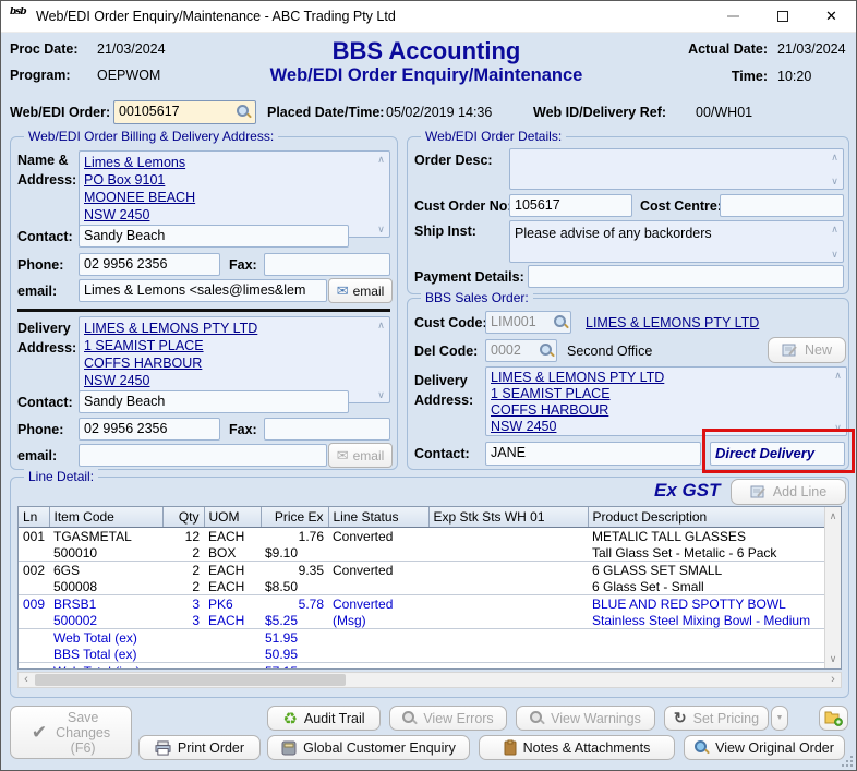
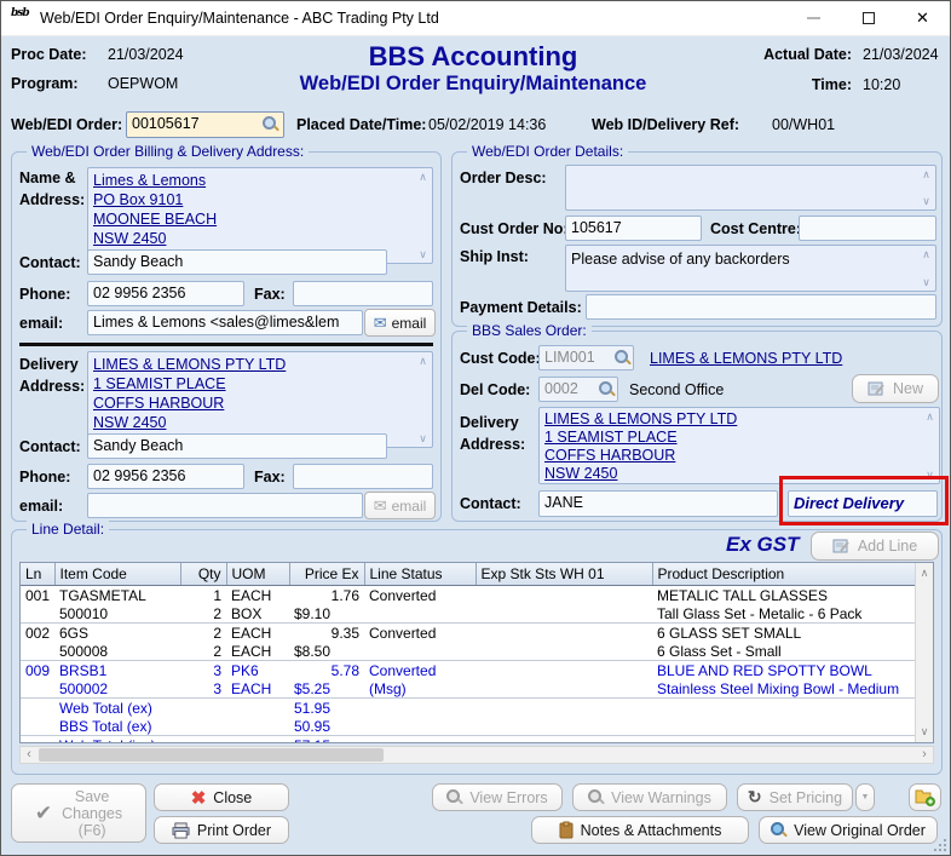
  bsb
  Web/EDI Order Enquiry/Maintenance - ABC Trading Pty Ltd
  ✕
  Proc Date:
  21/03/2024
  Program:
  OEPWOM
  BBS Accounting
  Web/EDI Order Enquiry/Maintenance
  Actual Date:
  21/03/2024
  Time:
  10:20
  Web/EDI Order:
  00105617
  Placed Date/Time:
  05/02/2019 14:36
  Web ID/Delivery Ref:
  00/WH01
  Web/EDI Order Billing & Delivery Address:
  Name &
  Address:
  Limes & Lemons
  PO Box 9101
  MOONEE BEACH
  NSW 2450
  ∧
  ∨
  Contact:
  Sandy Beach
  Phone:
  02 9956 2356
  Fax:
  email:
  Limes & Lemons <sales@limes&lem
  ✉
  email
  Delivery
  Address:
  LIMES & LEMONS PTY LTD
  1 SEAMIST PLACE
  COFFS HARBOUR
  NSW 2450
  ∧
  ∨
  Contact:
  Sandy Beach
  Phone:
  02 9956 2356
  Fax:
  email:
  ✉
  email
  Web/EDI Order Details:
  Order Desc:
  ∧
  ∨
  Cust Order No
  105617
  Cost Centre
  Ship Inst:
  Please advise of any backorders
  ∧
  ∨
  Payment Details:
  BBS Sales Order:
  Cust Code
  LIM001
  LIMES & LEMONS PTY LTD
  Del Code:
  0002
  Second Office
  New
  Delivery
  Address:
  LIMES & LEMONS PTY LTD
  1 SEAMIST PLACE
  COFFS HARBOUR
  NSW 2450
  ∧
  ∨
  Contact:
  JANE
  Direct Delivery
  Line Detail:
  Ex GST
  Add Line
  Ln	Item Code	Qty	UOM	Price Ex	Line Status	Exp Stk Sts WH 01	Product Description
- 001	TGASMETAL	12	EACH	1.76	Converted		METALIC TALL GLASSES
+ 001	TGASMETAL	1	EACH	1.76	Converted		METALIC TALL GLASSES
  	500010	2	BOX	$9.10			Tall Glass Set - Metalic - 6 Pack
  002	6GS	2	EACH	9.35	Converted		6 GLASS SET SMALL
  	500008	2	EACH	$8.50			6 Glass Set - Small
  009	BRSB1	3	PK6	5.78	Converted		BLUE AND RED SPOTTY BOWL
  	500002	3	EACH	$5.25	(Msg)		Stainless Steel Mixing Bowl - Medium
  	Web Total (ex)	51.95
  	BBS Total (ex)	50.95
  ∧
  ∨
  ‹
  ›
  ✔
  Save
  Changes
  (F6)
+ ✖
+ Close
  Print Order
- ♻
- Audit Trail
- Global Customer Enquiry
  View Errors
  View Warnings
  ↻
  Set Pricing
  Notes & Attachments
  View Original Order
